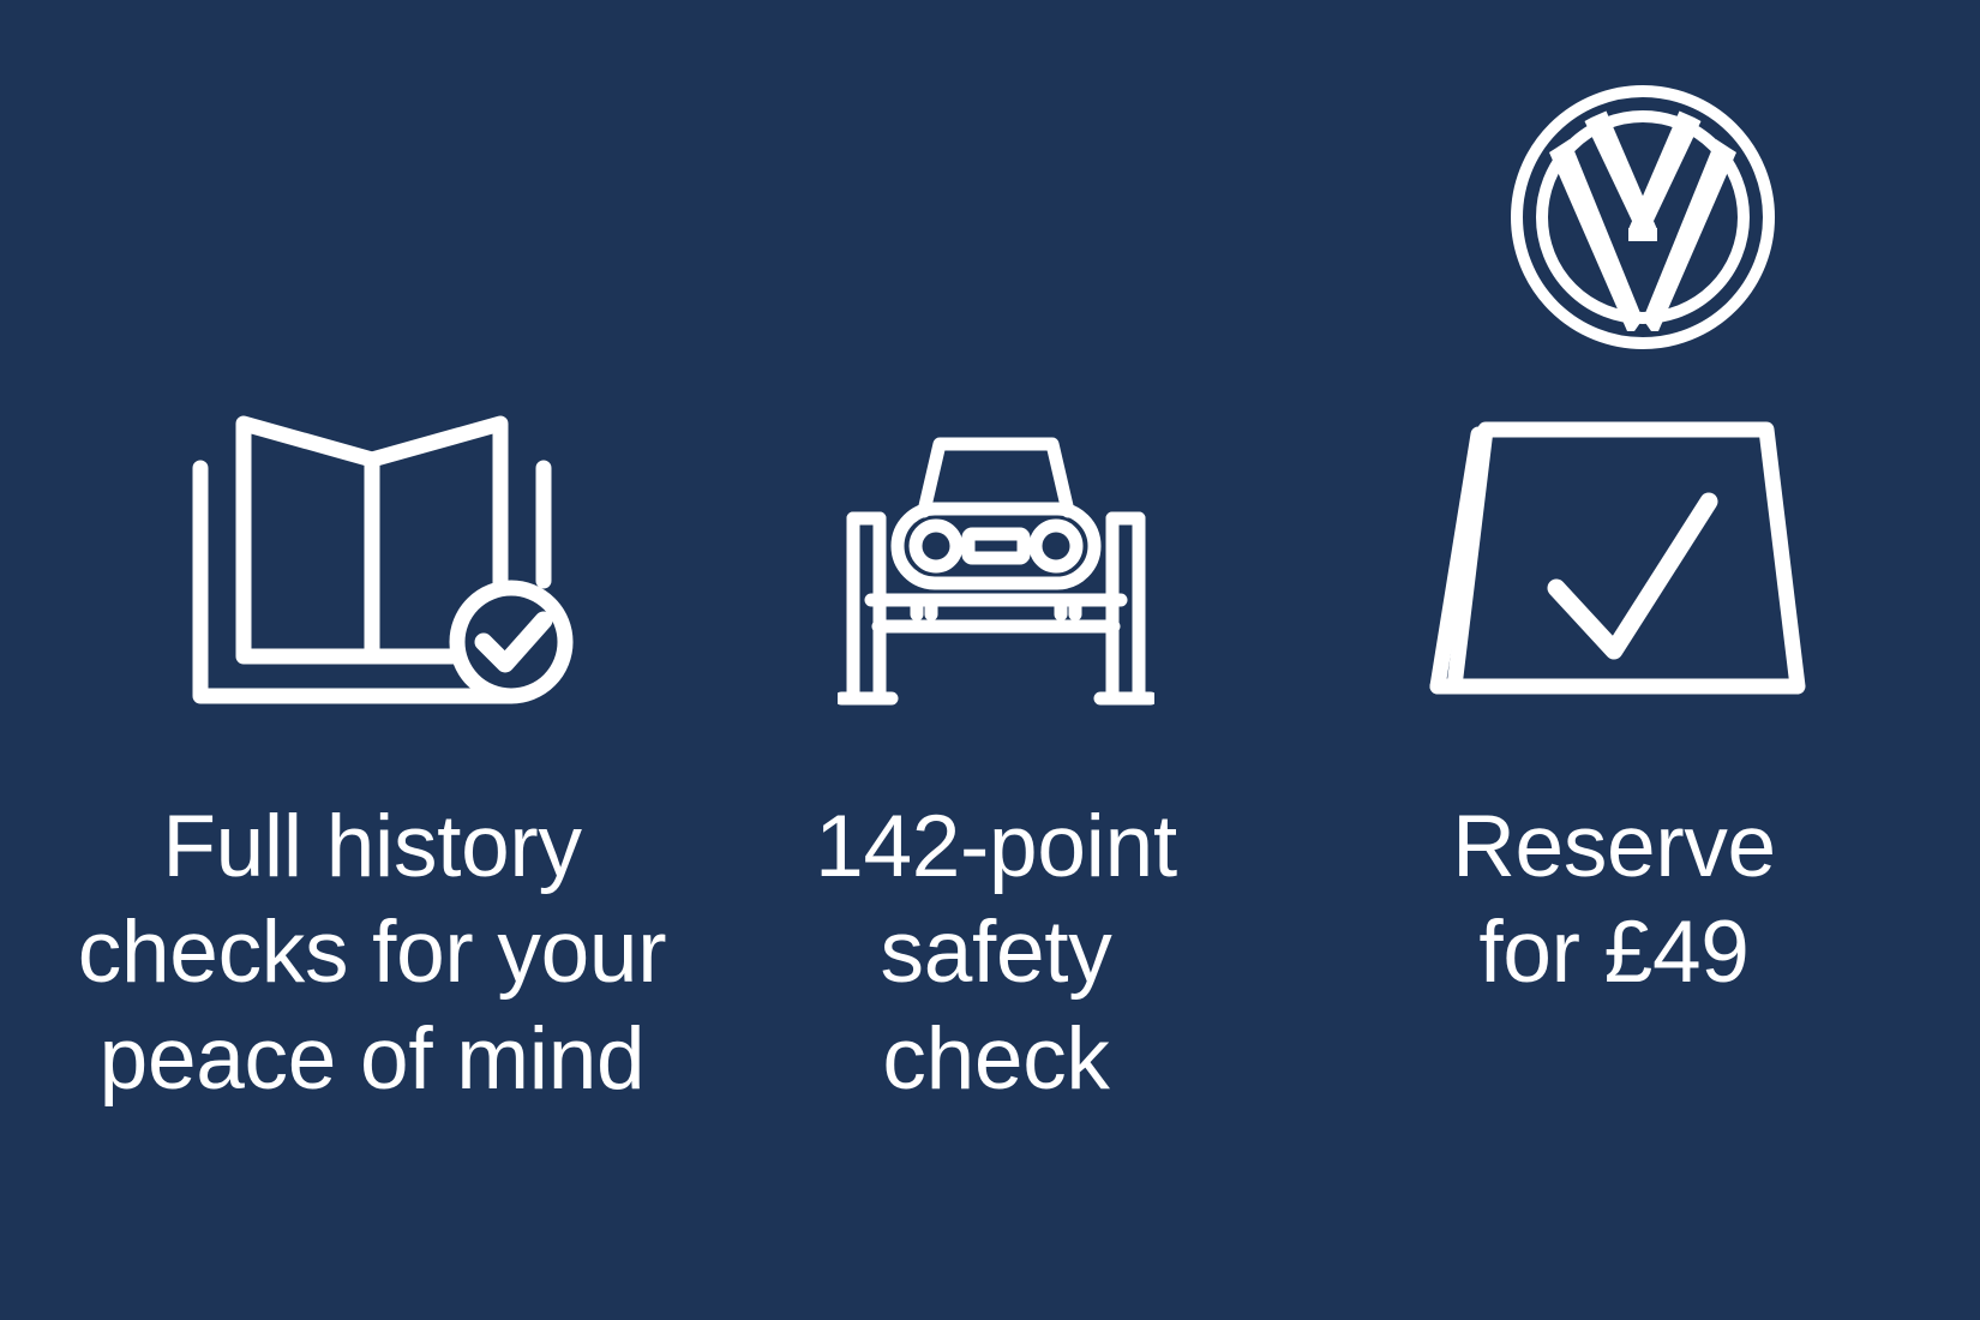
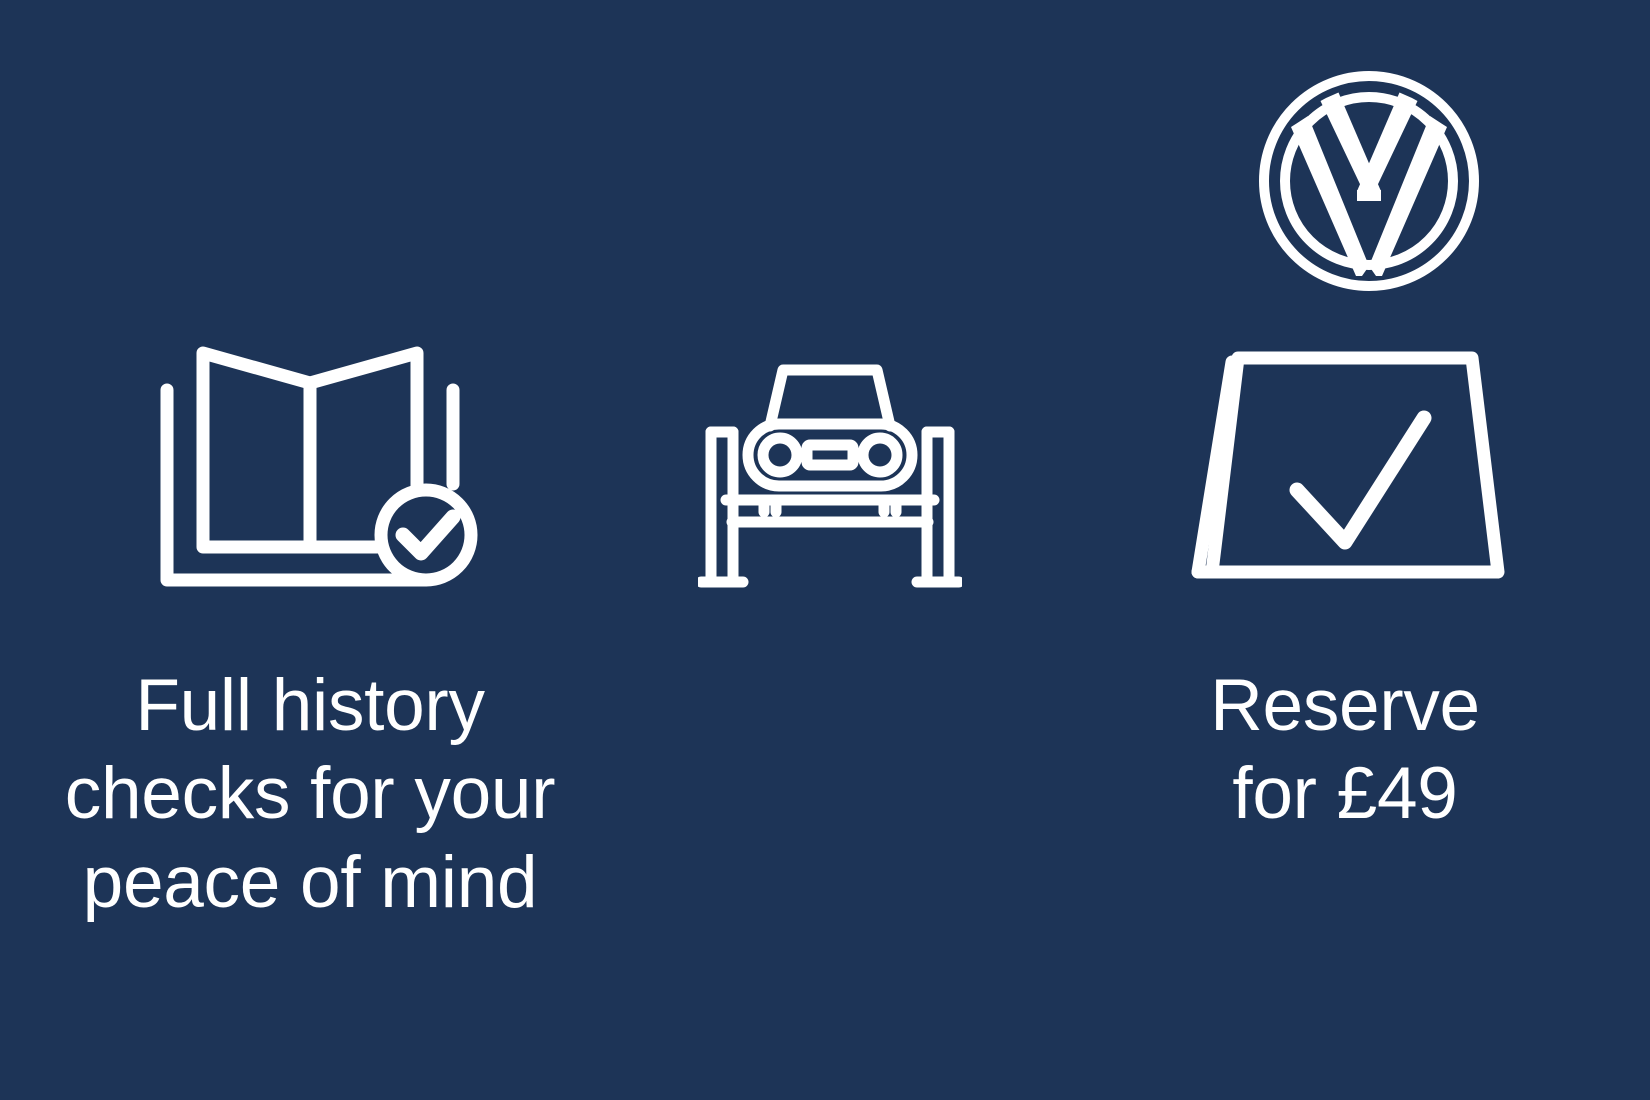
  Full history
  checks for your
  peace of mind
- 142-point
- safety
- check
  Reserve
  for £49
